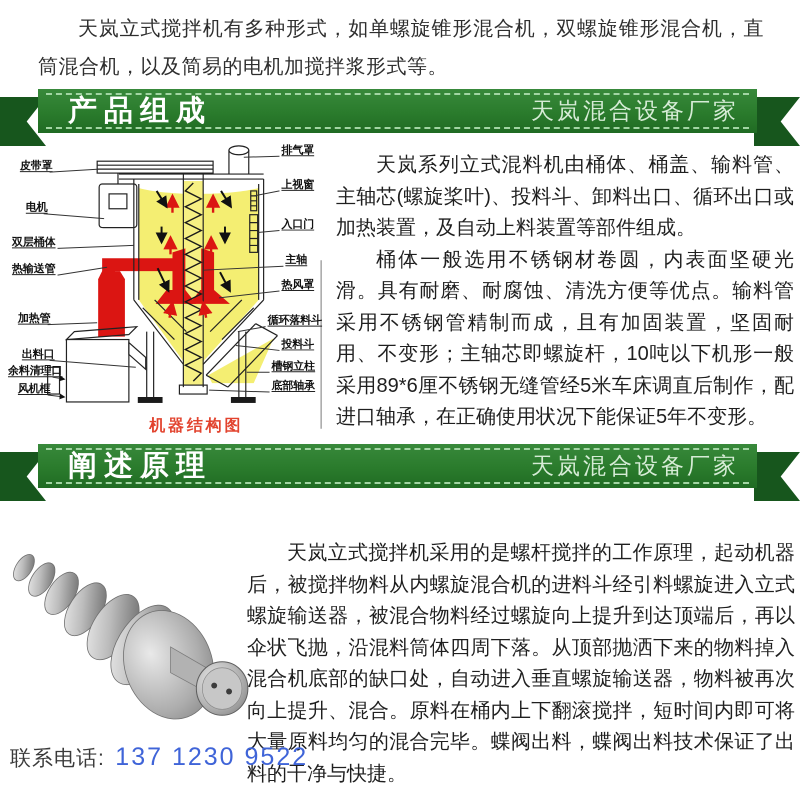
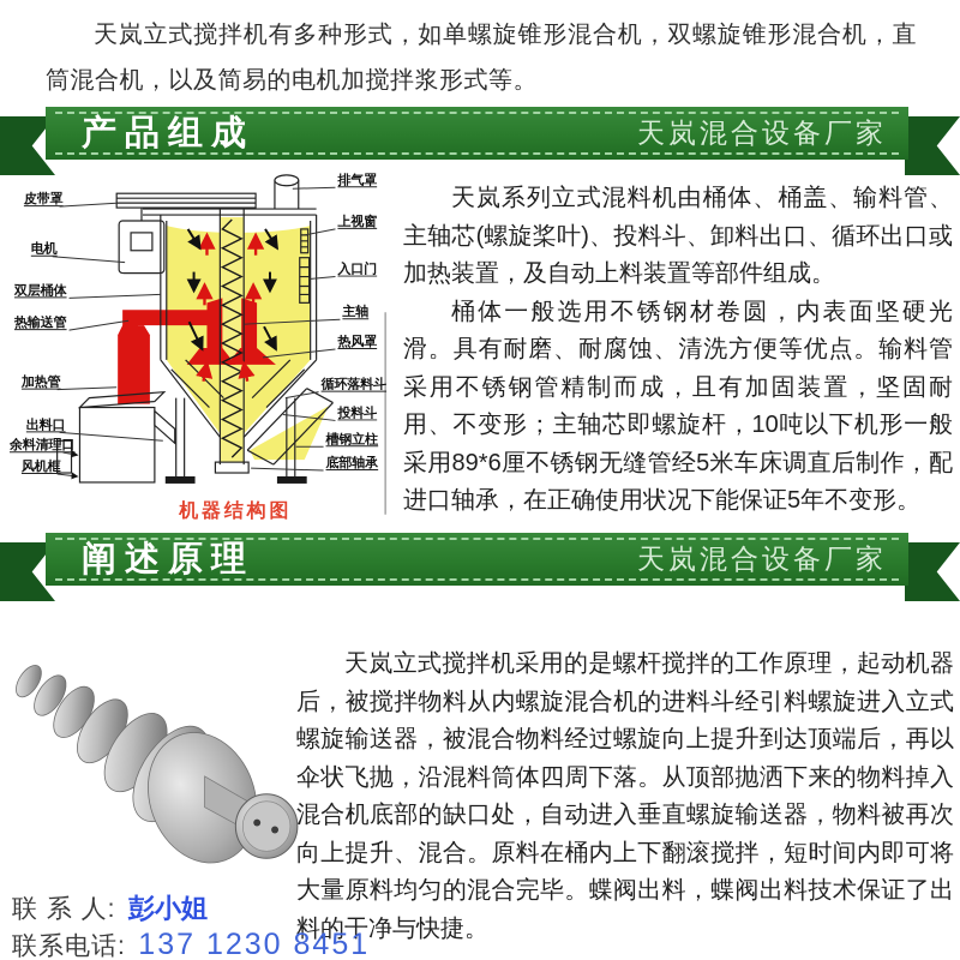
  天岚立式搅拌机有多种形式，如单螺旋锥形混合机，双螺旋锥形混合机，直筒混合机，以及简易的电机加搅拌浆形式等。
  产品组成
  天岚混合设备厂家
  皮带罩
  电机
  双层桶体
  热输送管
  加热管
  出料口
  余料清理口
  风机框
  排气罩
  上视窗
  入口门
  主轴
  热风罩
  循环落料斗
  投料斗
  槽钢立柱
  底部轴承
  机器结构图
  天岚系列立式混料机由桶体、桶盖、输料管、主轴芯(螺旋桨叶)、投料斗、卸料出口、循环出口或加热装置，及自动上料装置等部件组成。
  桶体一般选用不锈钢材卷圆，内表面坚硬光滑。具有耐磨、耐腐蚀、清洗方便等优点。输料管采用不锈钢管精制而成，且有加固装置，坚固耐用、不变形；主轴芯即螺旋杆，10吨以下机形一般采用89*6厘不锈钢无缝管经5米车床调直后制作，配进口轴承，在正确使用状况下能保证5年不变形。
  阐述原理
  天岚混合设备厂家
  天岚立式搅拌机采用的是螺杆搅拌的工作原理，起动机器后，被搅拌物料从内螺旋混合机的进料斗经引料螺旋进入立式螺旋输送器，被混合物料经过螺旋向上提升到达顶端后，再以伞状飞抛，沿混料筒体四周下落。从顶部抛洒下来的物料掉入混合机底部的缺口处，自动进入垂直螺旋输送器，物料被再次向上提升、混合。原料在桶内上下翻滚搅拌，短时间内即可将大量原料均匀的混合完毕。蝶阀出料，蝶阀出料技术保证了出料的干净与快捷。
+ 联 系 人: 彭小姐
- 联系电话: 137 1230 9522
+ 联系电话: 137 1230 8451
